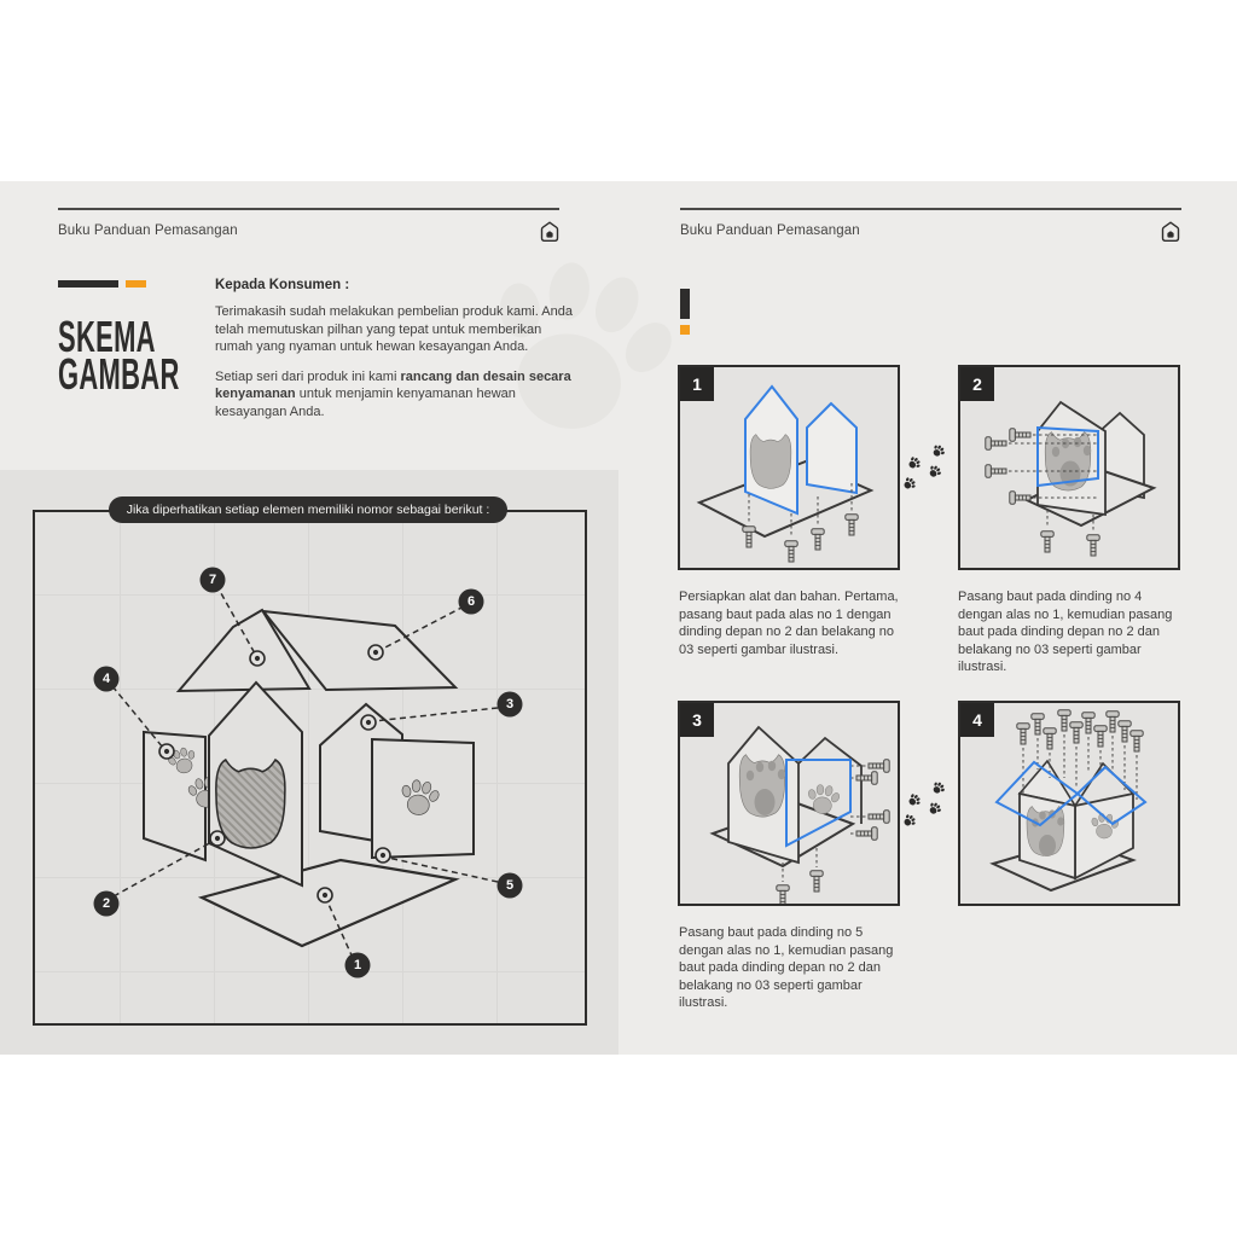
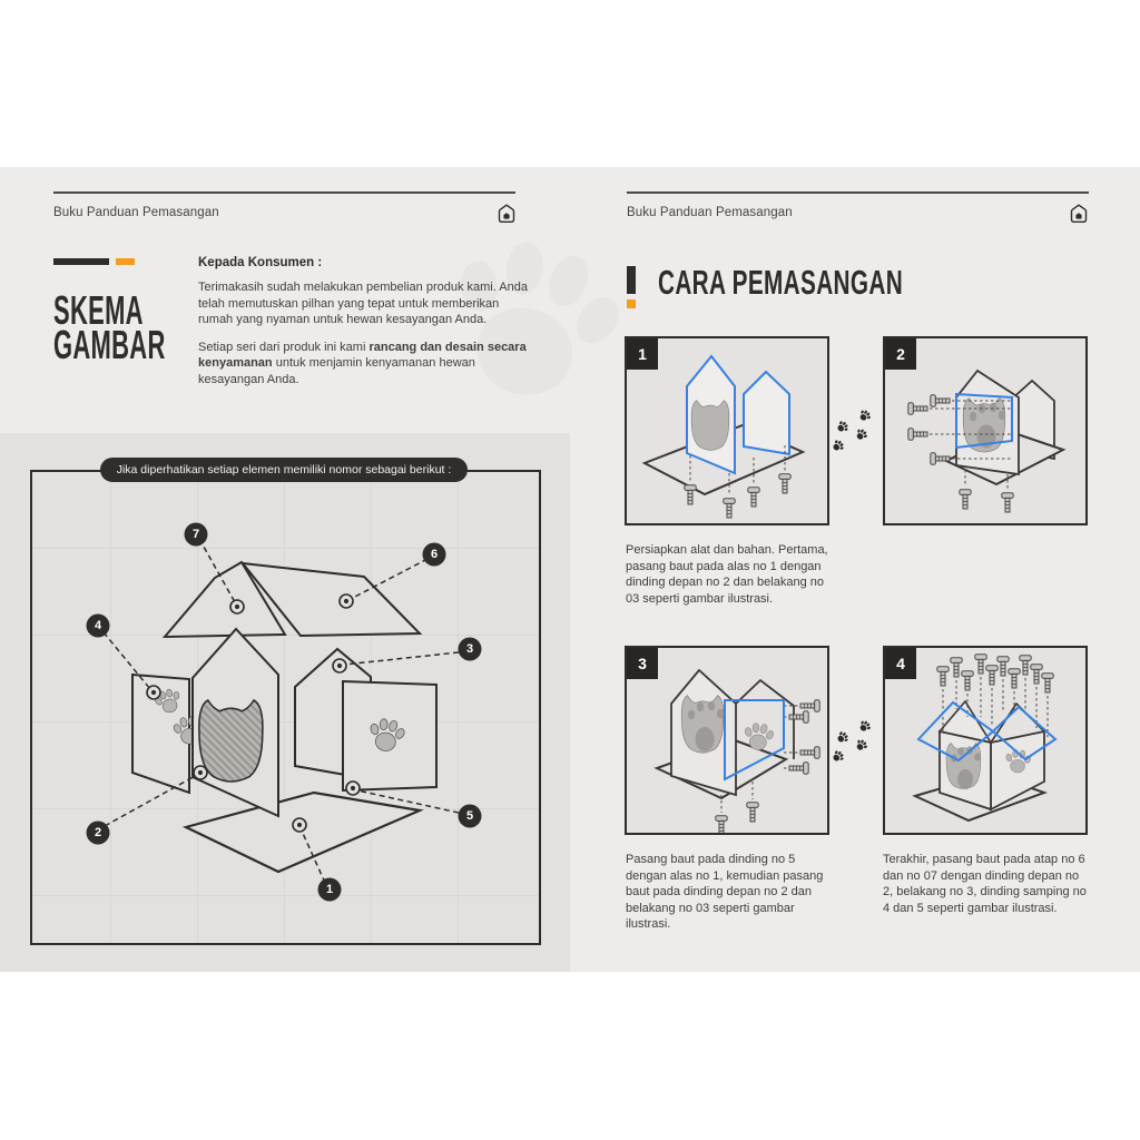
  Buku Panduan Pemasangan
  SKEMA
  GAMBAR
  Kepada Konsumen :
  Terimakasih sudah melakukan pembelian produk kami. Anda telah memutuskan pilhan yang tepat untuk memberikan rumah yang nyaman untuk hewan kesayangan Anda.
  Setiap seri dari produk ini kami rancang dan desain secara kenyamanan untuk menjamin kenyamanan hewan kesayangan Anda.
  Jika diperhatikan setiap elemen memiliki nomor sebagai berikut :
  7
  6
  4
  3
  2
  5
  1
  Buku Panduan Pemasangan
+ CARA PEMASANGAN
  1
  Persiapkan alat dan bahan. Pertama, pasang baut pada alas no 1 dengan dinding depan no 2 dan belakang no 03 seperti gambar ilustrasi.
  2
- Pasang baut pada dinding no 4 dengan alas no 1, kemudian pasang baut pada dinding depan no 2 dan belakang no 03 seperti gambar ilustrasi.
  3
  Pasang baut pada dinding no 5 dengan alas no 1, kemudian pasang baut pada dinding depan no 2 dan belakang no 03 seperti gambar ilustrasi.
  4
+ Terakhir, pasang baut pada atap no 6 dan no 07 dengan dinding depan no 2, belakang no 3, dinding samping no 4 dan 5 seperti gambar ilustrasi.
